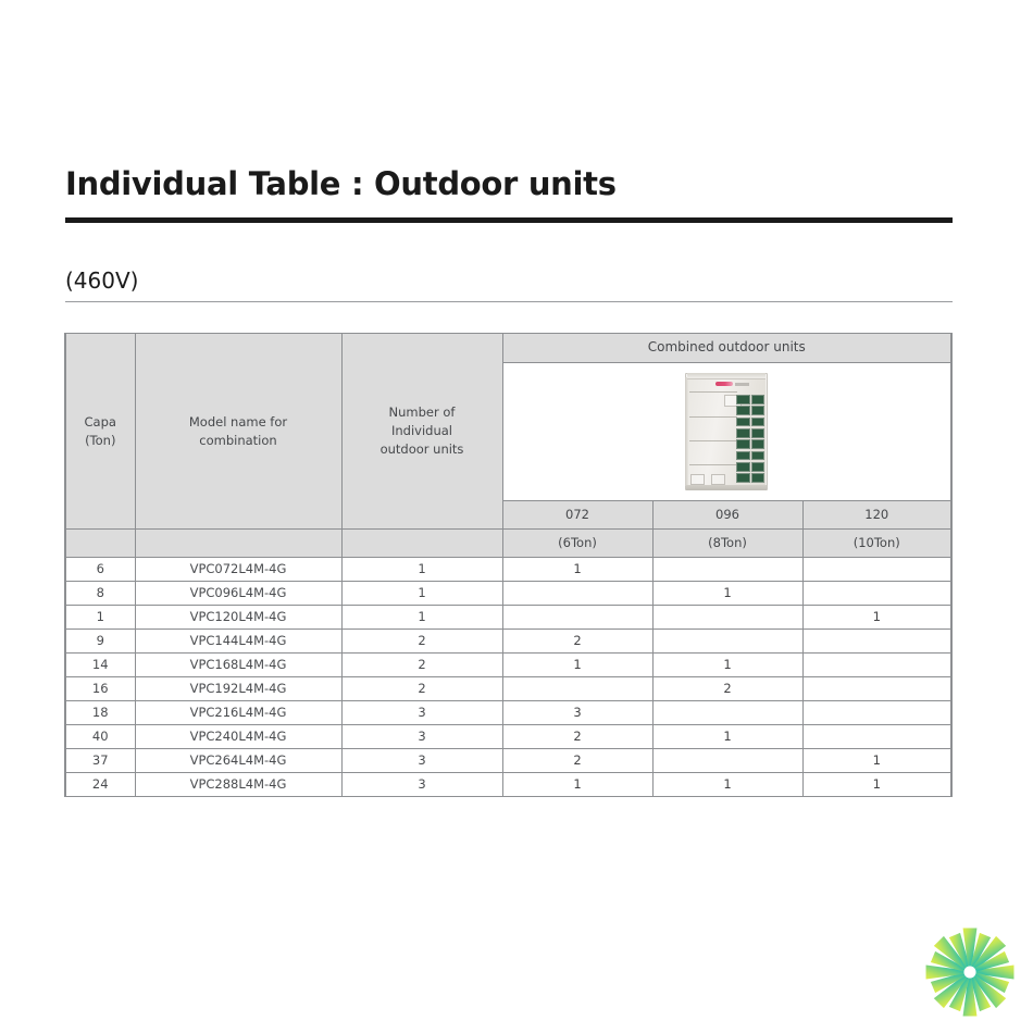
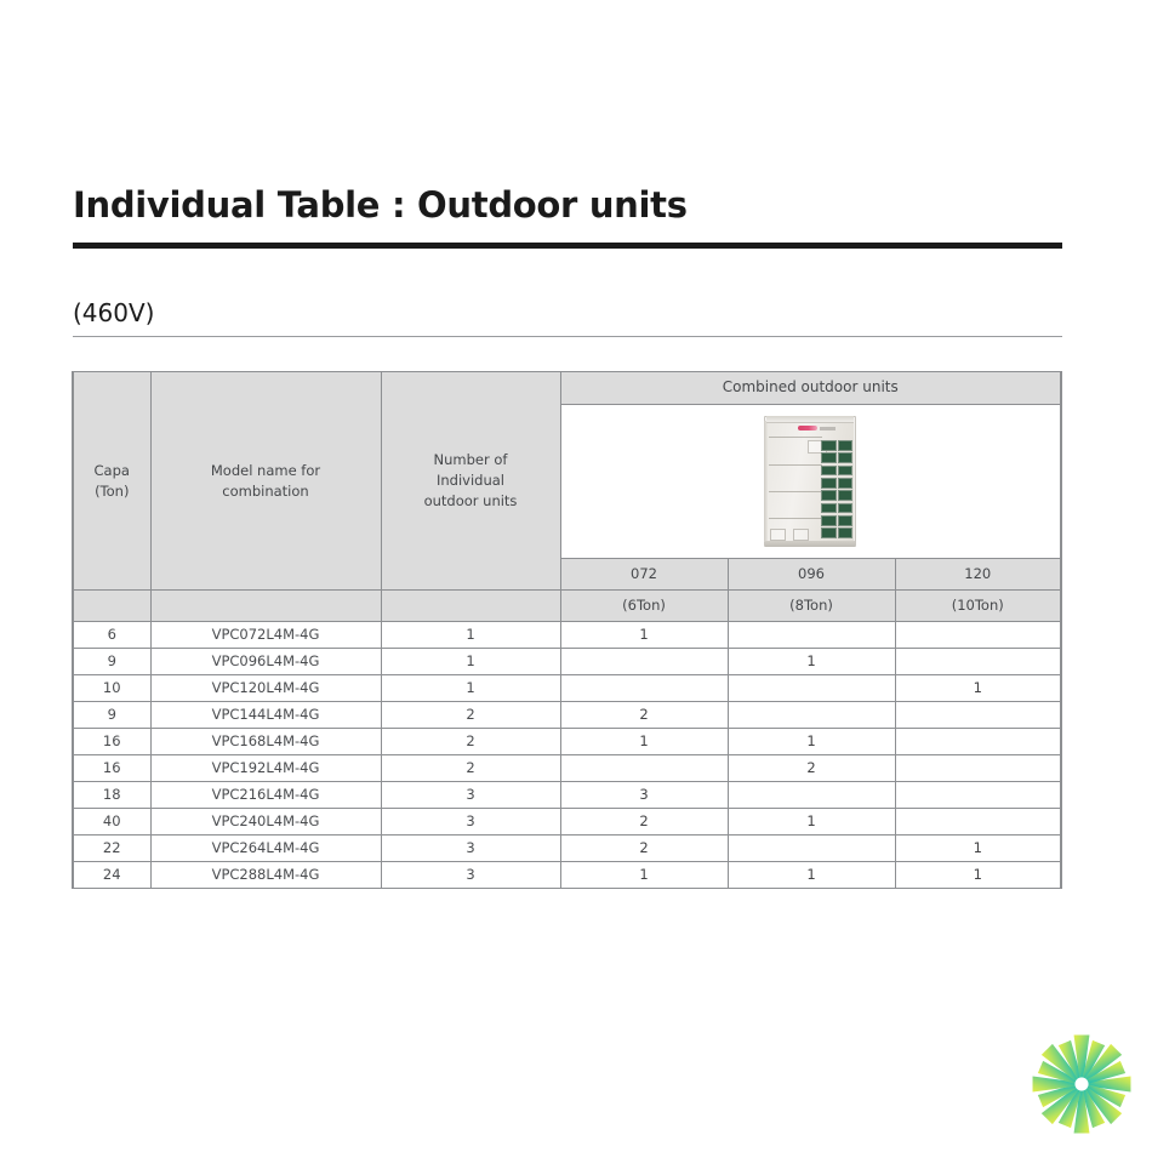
  Individual Table : Outdoor units
  (460V)
  Capa (Ton)	Model name for combination	Number of Individual outdoor units	Combined outdoor units
  072	096	120
  			(6Ton)	(8Ton)	(10Ton)
  6	VPC072L4M-4G	1	1
- 8	VPC096L4M-4G	1		1
+ 9	VPC096L4M-4G	1		1
- 1	VPC120L4M-4G	1			1
+ 10	VPC120L4M-4G	1			1
  9	VPC144L4M-4G	2	2
- 14	VPC168L4M-4G	2	1	1
+ 16	VPC168L4M-4G	2	1	1
  16	VPC192L4M-4G	2		2
  18	VPC216L4M-4G	3	3
  40	VPC240L4M-4G	3	2	1
- 37	VPC264L4M-4G	3	2		1
+ 22	VPC264L4M-4G	3	2		1
  24	VPC288L4M-4G	3	1	1	1
